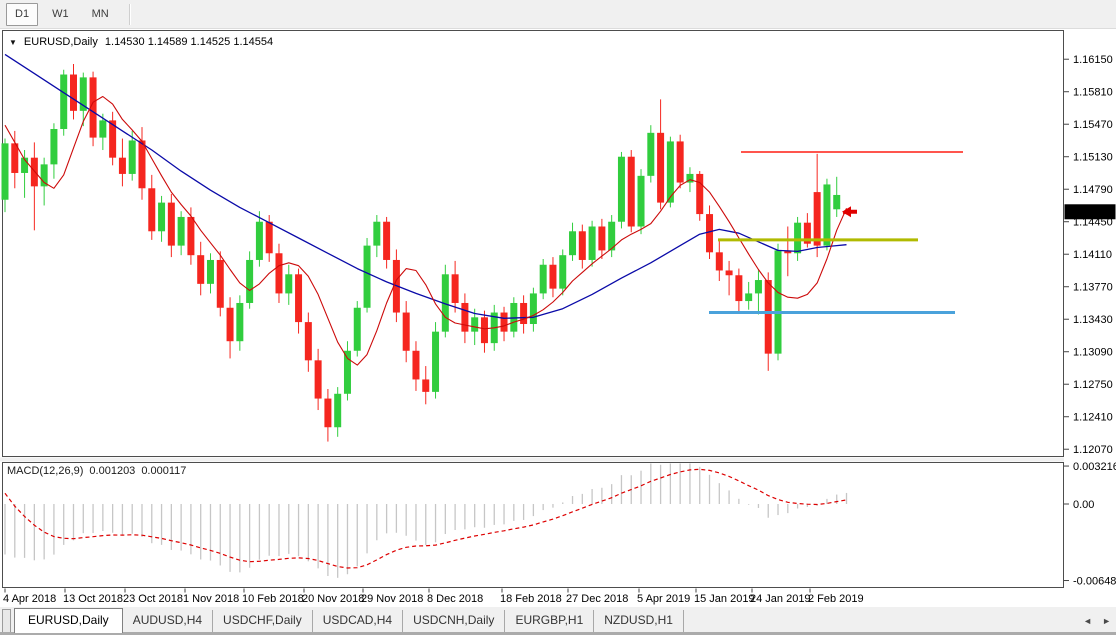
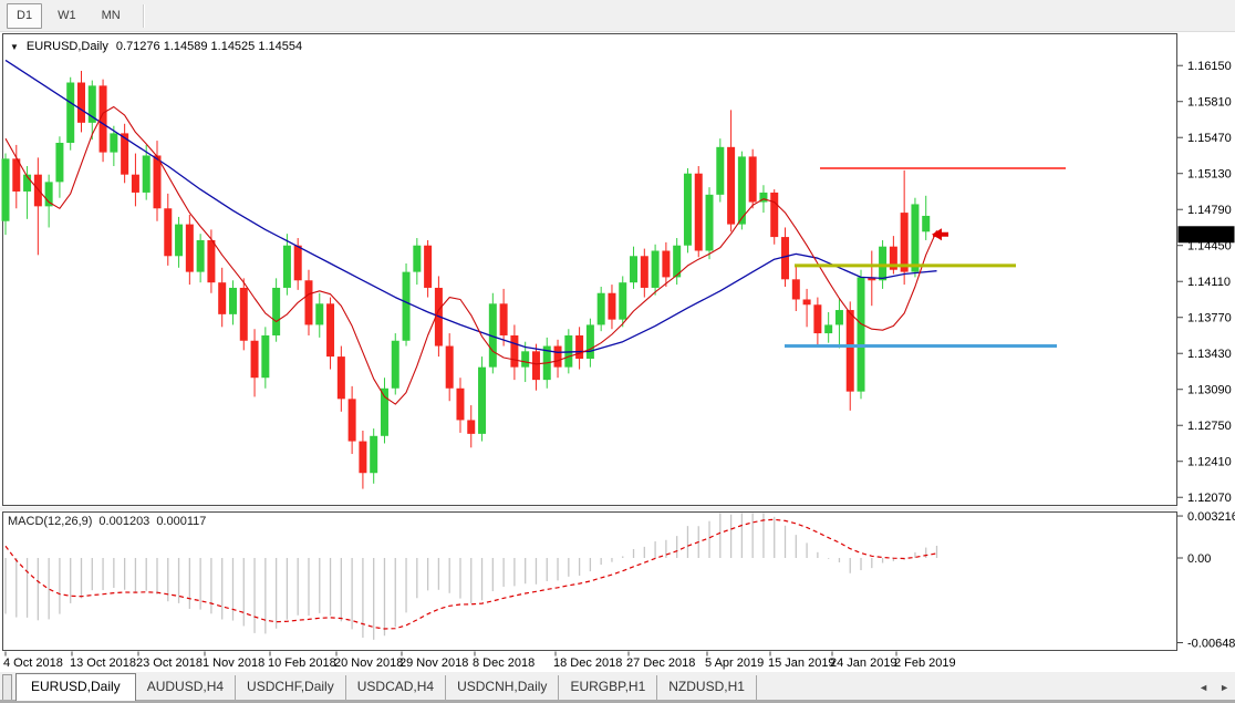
  D1
  W1
  MN
  1.16150
  1.15810
  1.15470
  1.15130
  1.14790
  1.14450
  1.14110
  1.13770
  1.13430
  1.13090
  1.12750
  1.12410
  1.12070
  0.00321
  0.00
  -0.00648
- 4 Apr 2018
+ 4 Oct 2018
  13 Oct 2018
  23 Oct 2018
  1 Nov 2018
  10 Feb 2018
  20 Nov 2018
  29 Nov 2018
  8 Dec 2018
- 18 Feb 2018
+ 18 Dec 2018
  27 Dec 2018
  5 Apr 2019
  15 Jan 2019
  24 Jan 2019
  2 Feb 2019
  ▼
  EURUSD,Daily
- 1.14530 1.14589 1.14525 1.14554
+ 0.71276 1.14589 1.14525 1.14554
  MACD(12,26,9)
  0.001203
  0.000117
  EURUSD,Daily
  AUDUSD,H4
  USDCHF,Daily
  USDCAD,H4
  USDCNH,Daily
  EURGBP,H1
  NZDUSD,H1
  ◄
  ►
